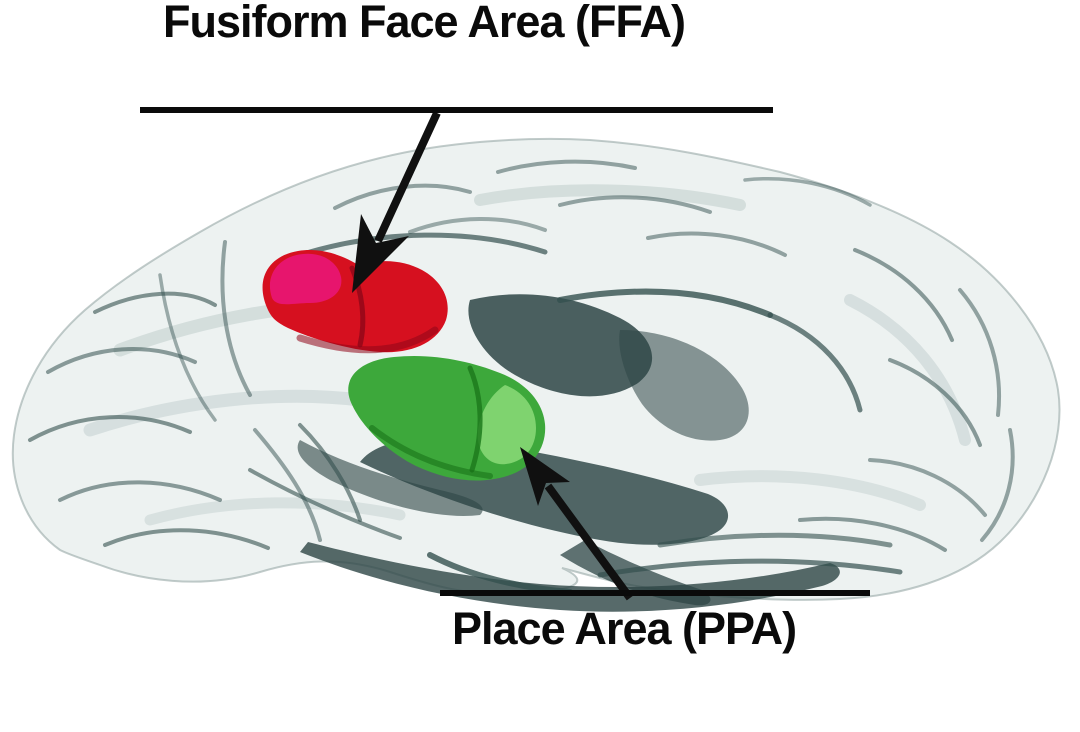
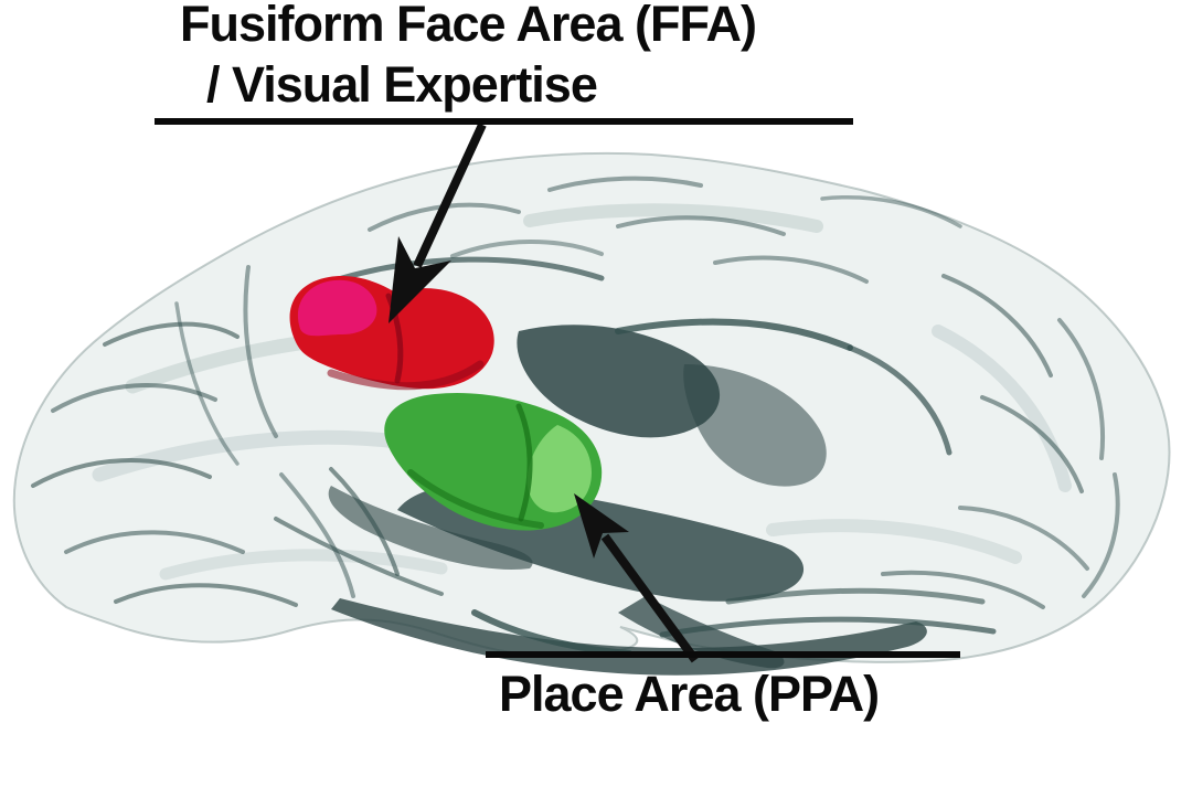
  Fusiform Face Area (FFA)
+ / Visual Expertise
  Place Area (PPA)
